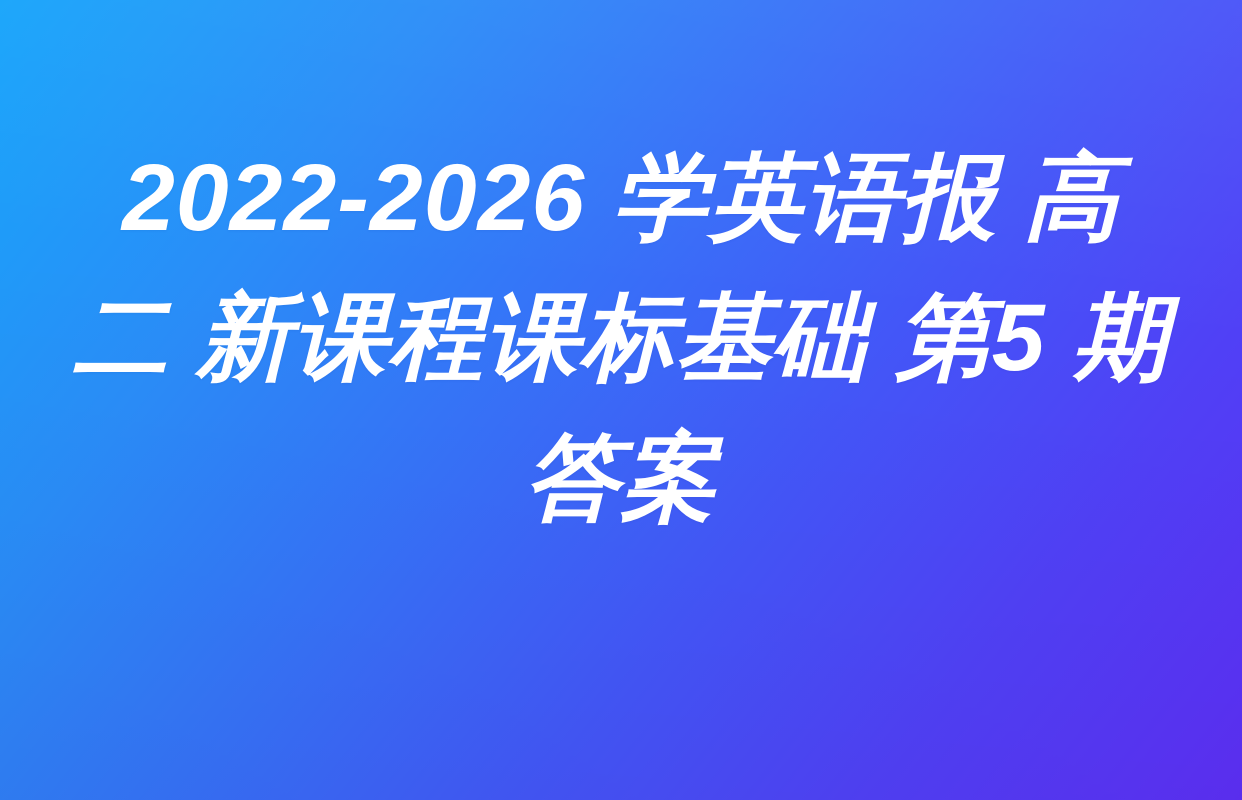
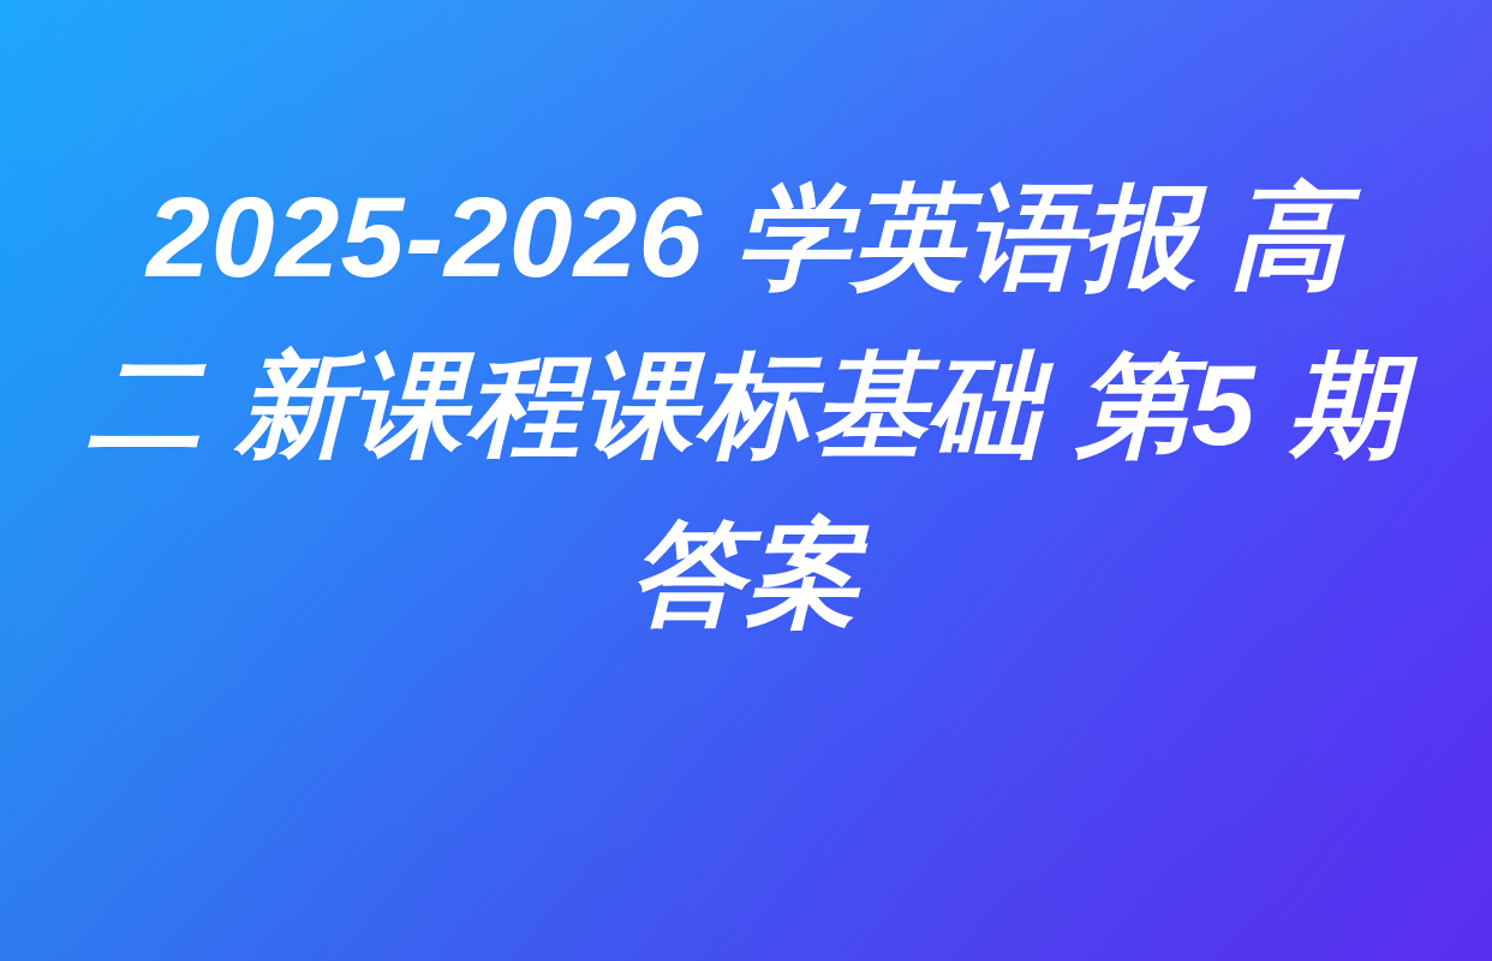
- 2022-2026 学英语报 高 二 新课程课标基础 第5 期答案
+ 2025-2026 学英语报 高 二 新课程课标基础 第5 期答案
